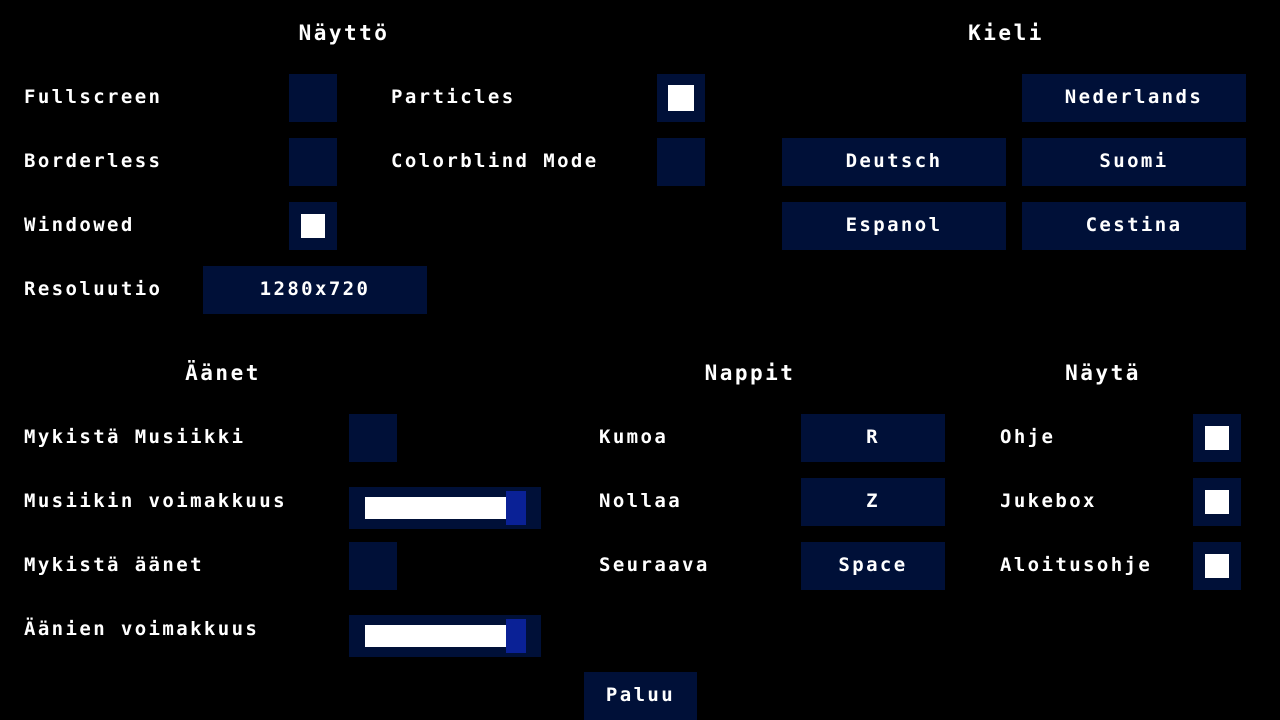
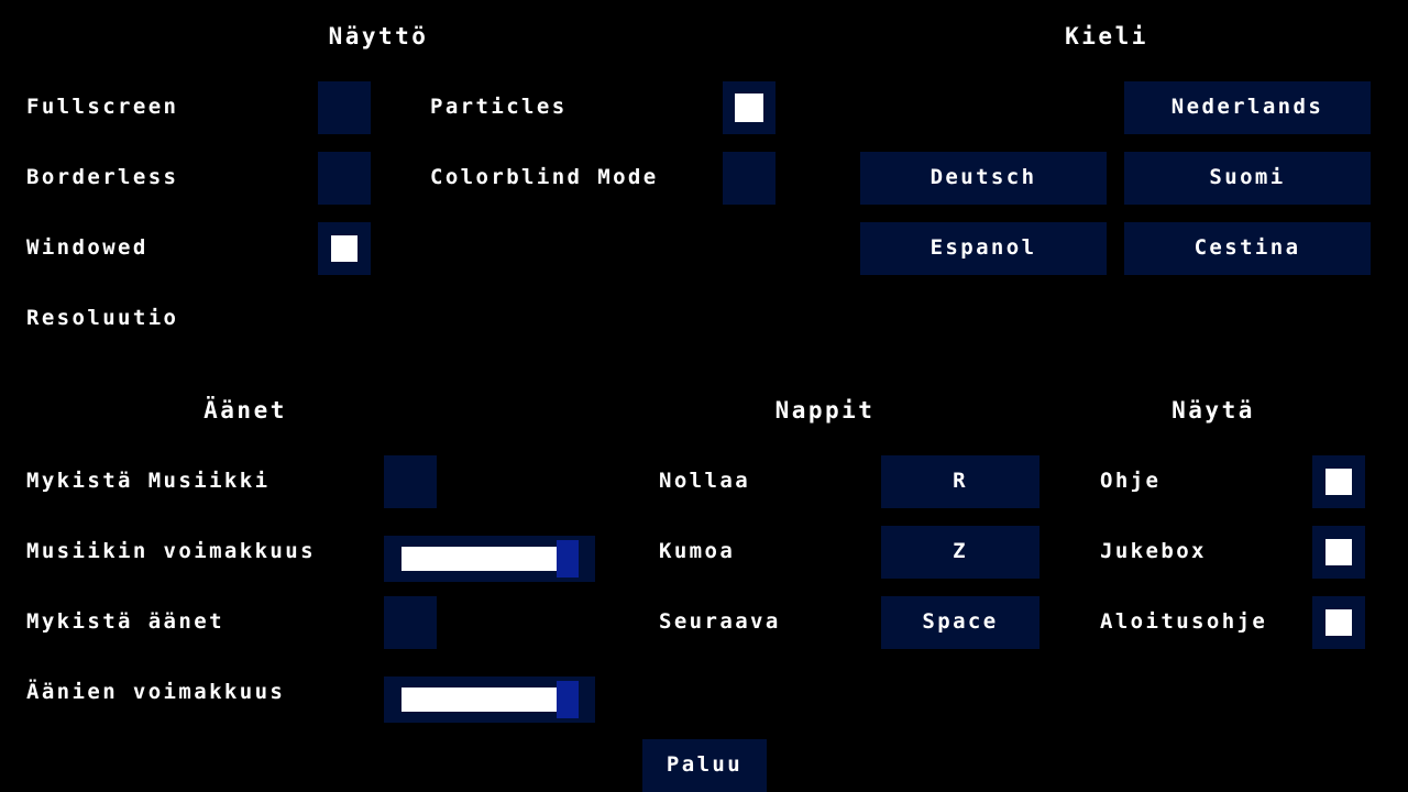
  Näyttö
  Fullscreen
  Borderless
  Windowed
  Particles
  Colorblind Mode
  Resoluutio
- 1280x720
  Kieli
  Nederlands
  Deutsch
  Suomi
  Espanol
  Cestina
  Äänet
  Mykistä Musiikki
  Musiikin voimakkuus
  Mykistä äänet
  Äänien voimakkuus
  Nappit
- Kumoa
+ Nollaa
  R
- Nollaa
+ Kumoa
  Z
  Seuraava
  Space
  Näytä
  Ohje
  Jukebox
  Aloitusohje
  Paluu
